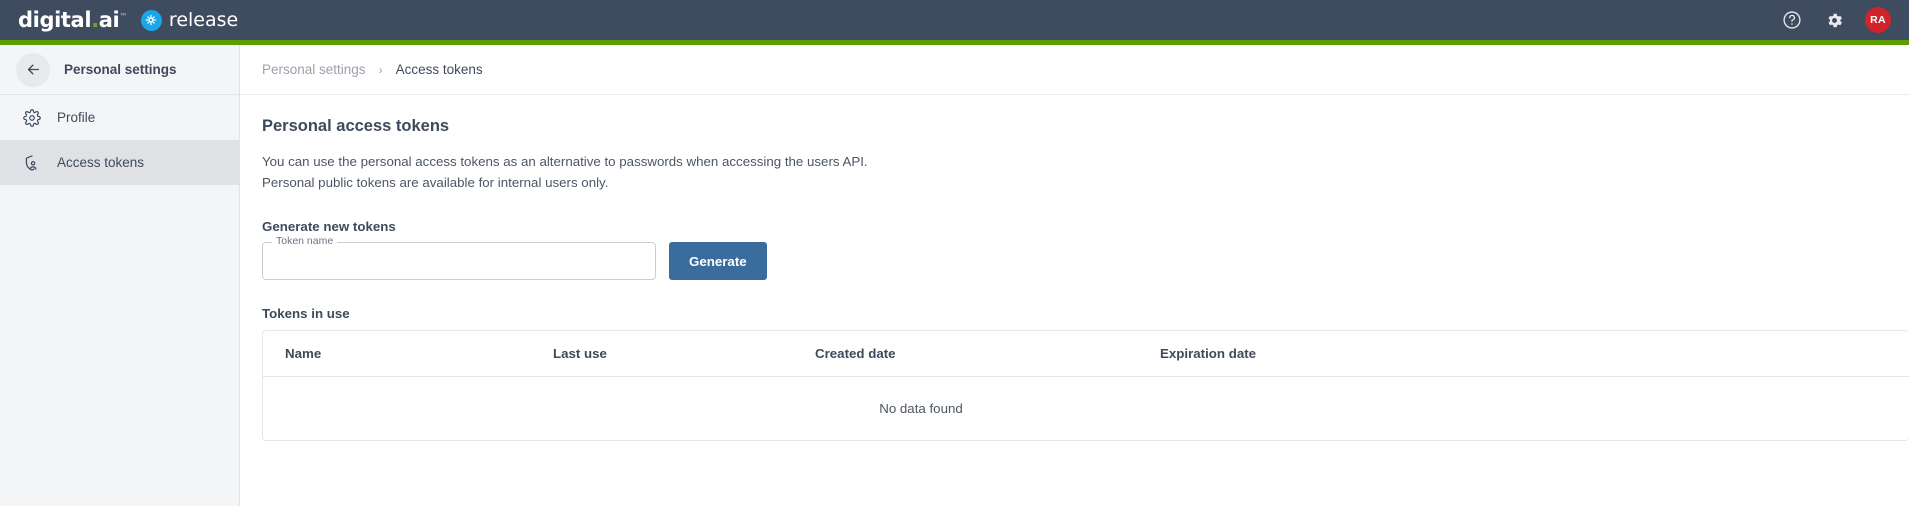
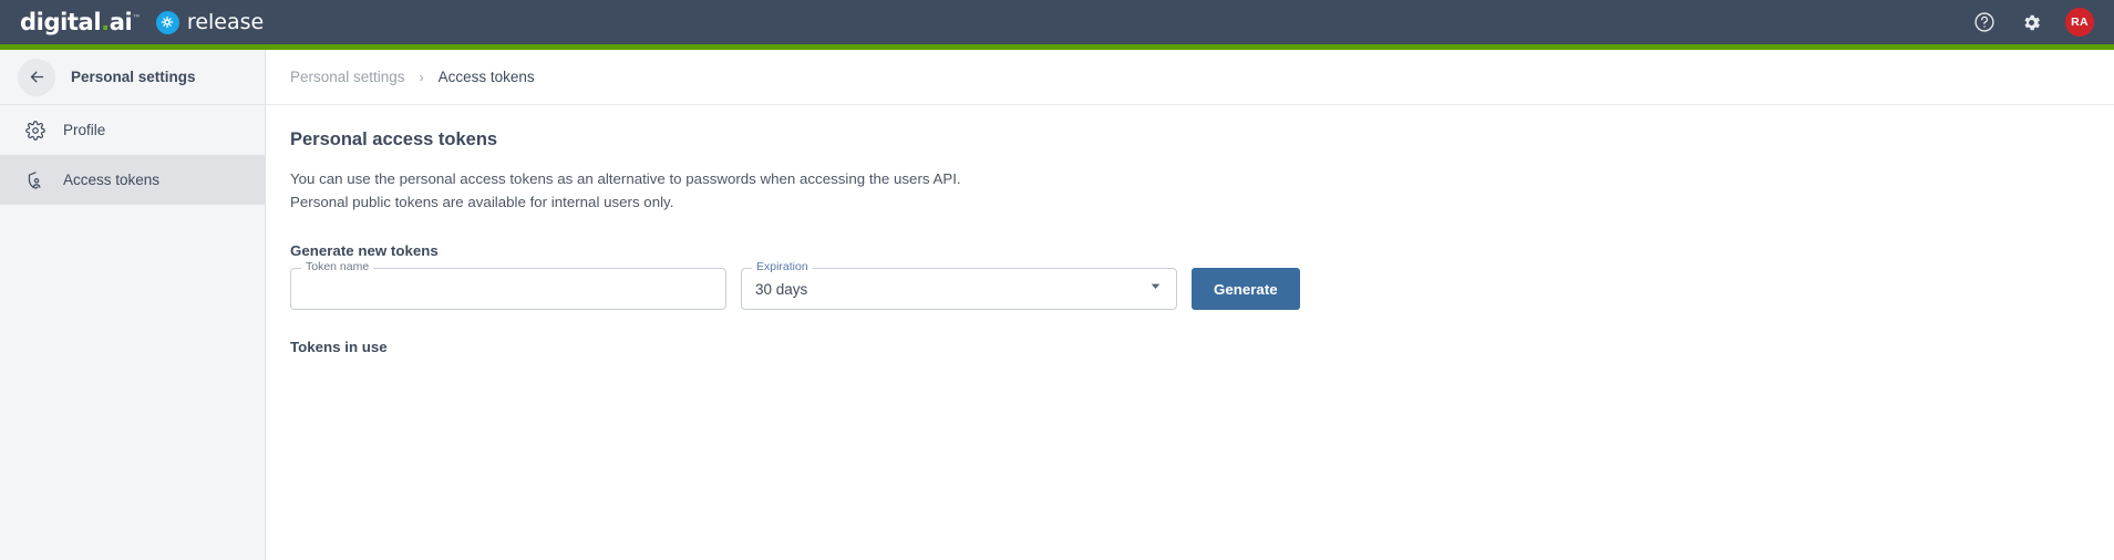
  digital.ai™
  release
  RA
  Personal settings
  Profile
  Access tokens
  Personal settings
  ›
  Access tokens
  Personal access tokens
  You can use the personal access tokens as an alternative to passwords when accessing the users API.
  Personal public tokens are available for internal users only.
  Generate new tokens
  Token name
+ Expiration
+ 30 days
  Generate
  Tokens in use
- Name	Last use	Created date	Expiration date
- No data found
